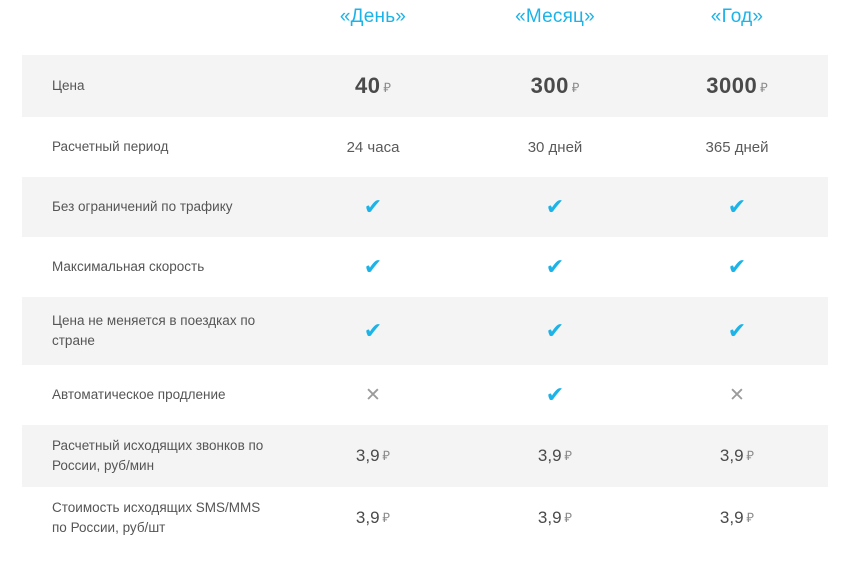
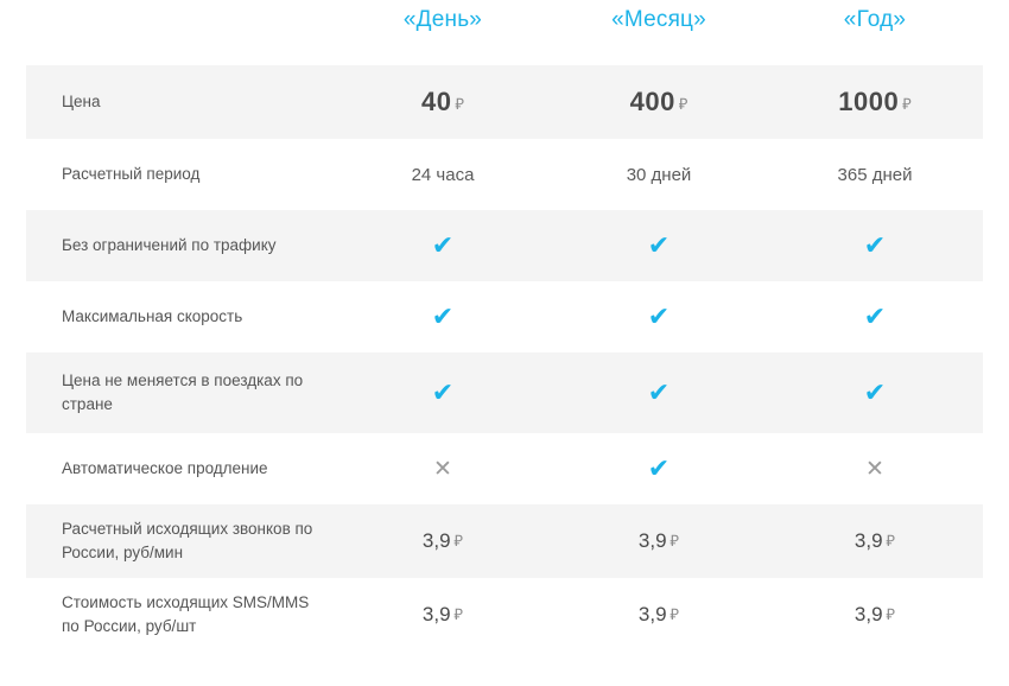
  «День»
  «Месяц»
  «Год»
  Цена
  40 ₽
- 300 ₽
+ 400 ₽
- 3000 ₽
+ 1000 ₽
  Расчетный период
  24 часа
  30 дней
  365 дней
  Без ограничений по трафику
  ✔
  ✔
  ✔
  Максимальная скорость
  ✔
  ✔
  ✔
  Цена не меняется в поездках по стране
  ✔
  ✔
  ✔
  Автоматическое продление
  ✕
  ✔
  ✕
  Расчетный исходящих звонков по России, руб/мин
  3,9 ₽
  3,9 ₽
  3,9 ₽
  Стоимость исходящих SMS/MMS по России, руб/шт
  3,9 ₽
  3,9 ₽
  3,9 ₽
